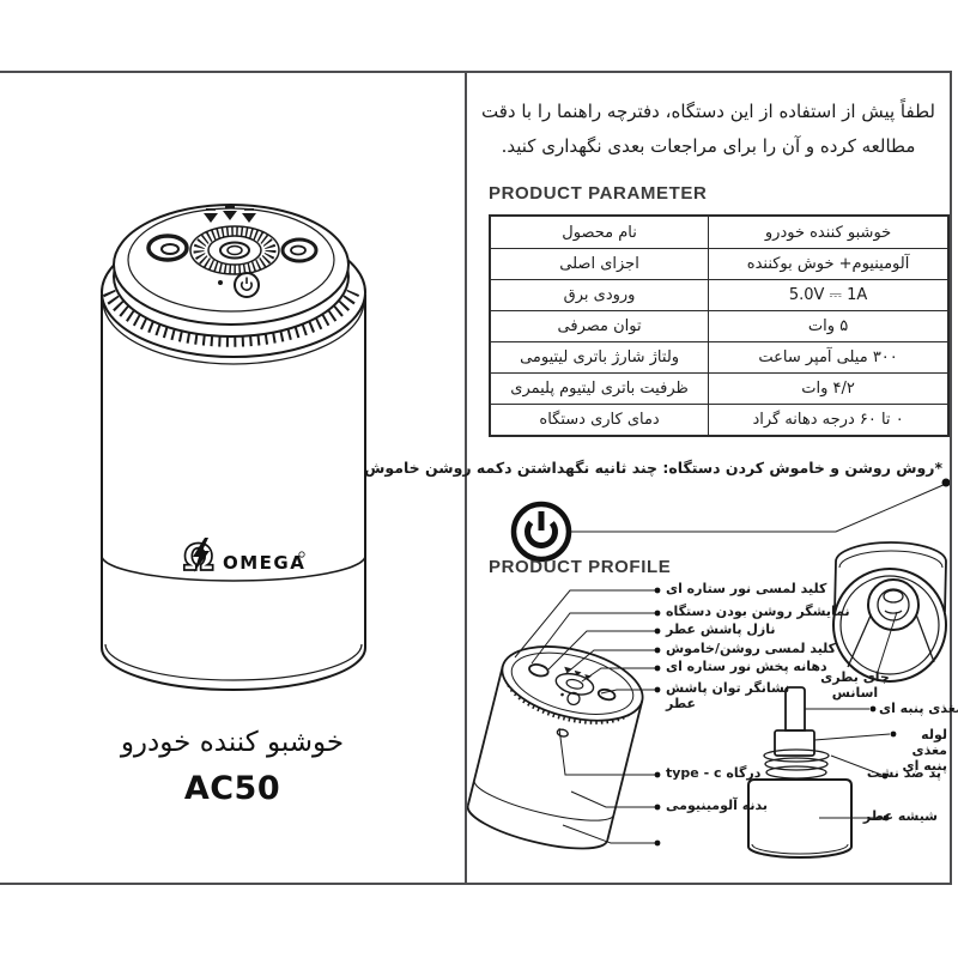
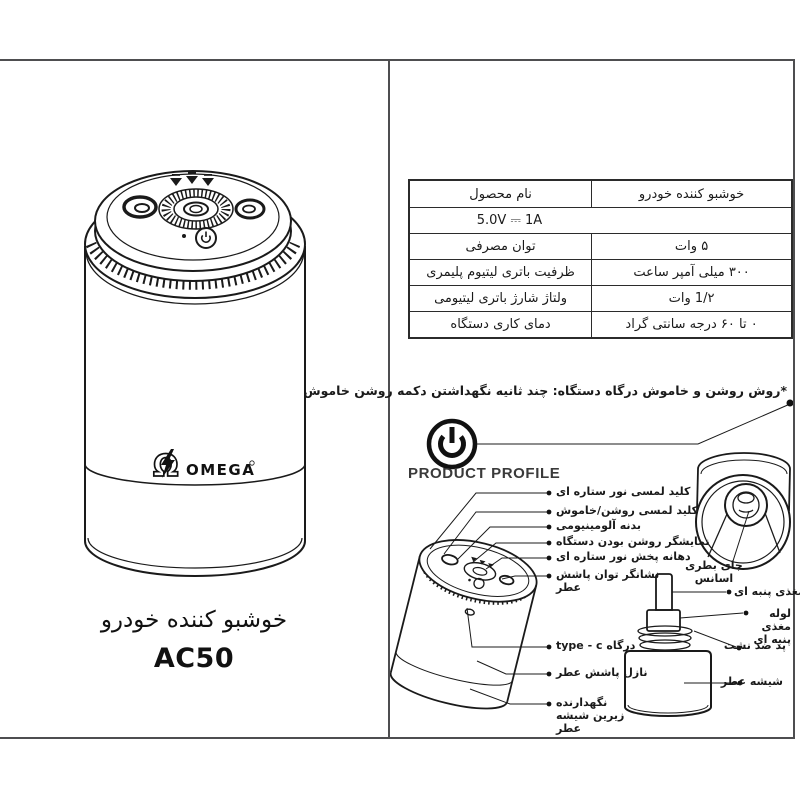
  OMEGA
  خوشبو کننده خودرو
  AC50
- لطفاً پیش از استفاده از این دستگاه، دفترچه راهنما را با دقت مطالعه کرده و آن را برای مراجعات بعدی نگهداری کنید.
- PRODUCT PARAMETER
  نام محصول
  خوشبو کننده خودرو
- اجزای اصلی
- آلومینیوم+ خوش بوکننده
- ورودی برق
  5.0V ⎓ 1A
  توان مصرفی
  ۵ وات
- ولتاژ شارژ باتری لیتیومی
+ ظرفیت باتری لیتیوم پلیمری
  ۳۰۰ میلی آمپر ساعت
- ظرفیت باتری لیتیوم پلیمری
+ ولتاژ شارژ باتری لیتیومی
- ۴/۲ وات
+ 1/۲ وات
  دمای کاری دستگاه
- ۰ تا ۶۰ درجه دهانه گراد
+ ۰ تا ۶۰ درجه سانتی گراد
- *روش روشن و خاموش کردن دستگاه: چند ثانیه نگهداشتن دکمه روشن خاموش
+ *روش روشن و خاموش درگاه دستگاه: چند ثانیه نگهداشتن دکمه روشن خاموش
  PRODUCT PROFILE
  کلید لمسی نور ستاره ای
- نمایشگر روشن بودن دستگاه
+ کلید لمسی روشن/خاموش
- نازل پاشش عطر
+ بدنه آلومینیومی
- کلید لمسی روشن/خاموش
+ نمایشگر روشن بودن دستگاه
  دهانه پخش نور ستاره ای
  نشانگر توان پاشش عطر
  درگاه type - c
- بدنه آلومینیومی
+ نازل پاشش عطر
+ نگهدارنده زیرین شیشه عطر
  جای بطری اسانس
  غذی پنبه ای
  لوله مغذی پنبه ای
  پد ضد نشت
  شیشه عطر
